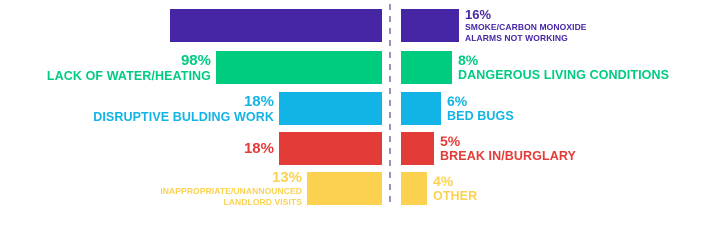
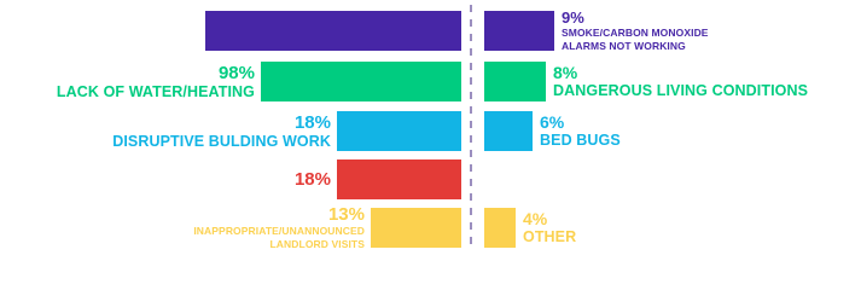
  98%
  LACK OF WATER/HEATING
  18%
  DISRUPTIVE BULDING WORK
  18%
  13%
  INAPPROPRIATE/UNANNOUNCED
  LANDLORD VISITS
- 16%
+ 9%
  SMOKE/CARBON MONOXIDE
  ALARMS NOT WORKING
  8%
  DANGEROUS LIVING CONDITIONS
  6%
  BED BUGS
- 5%
- BREAK IN/BURGLARY
  4%
  OTHER
